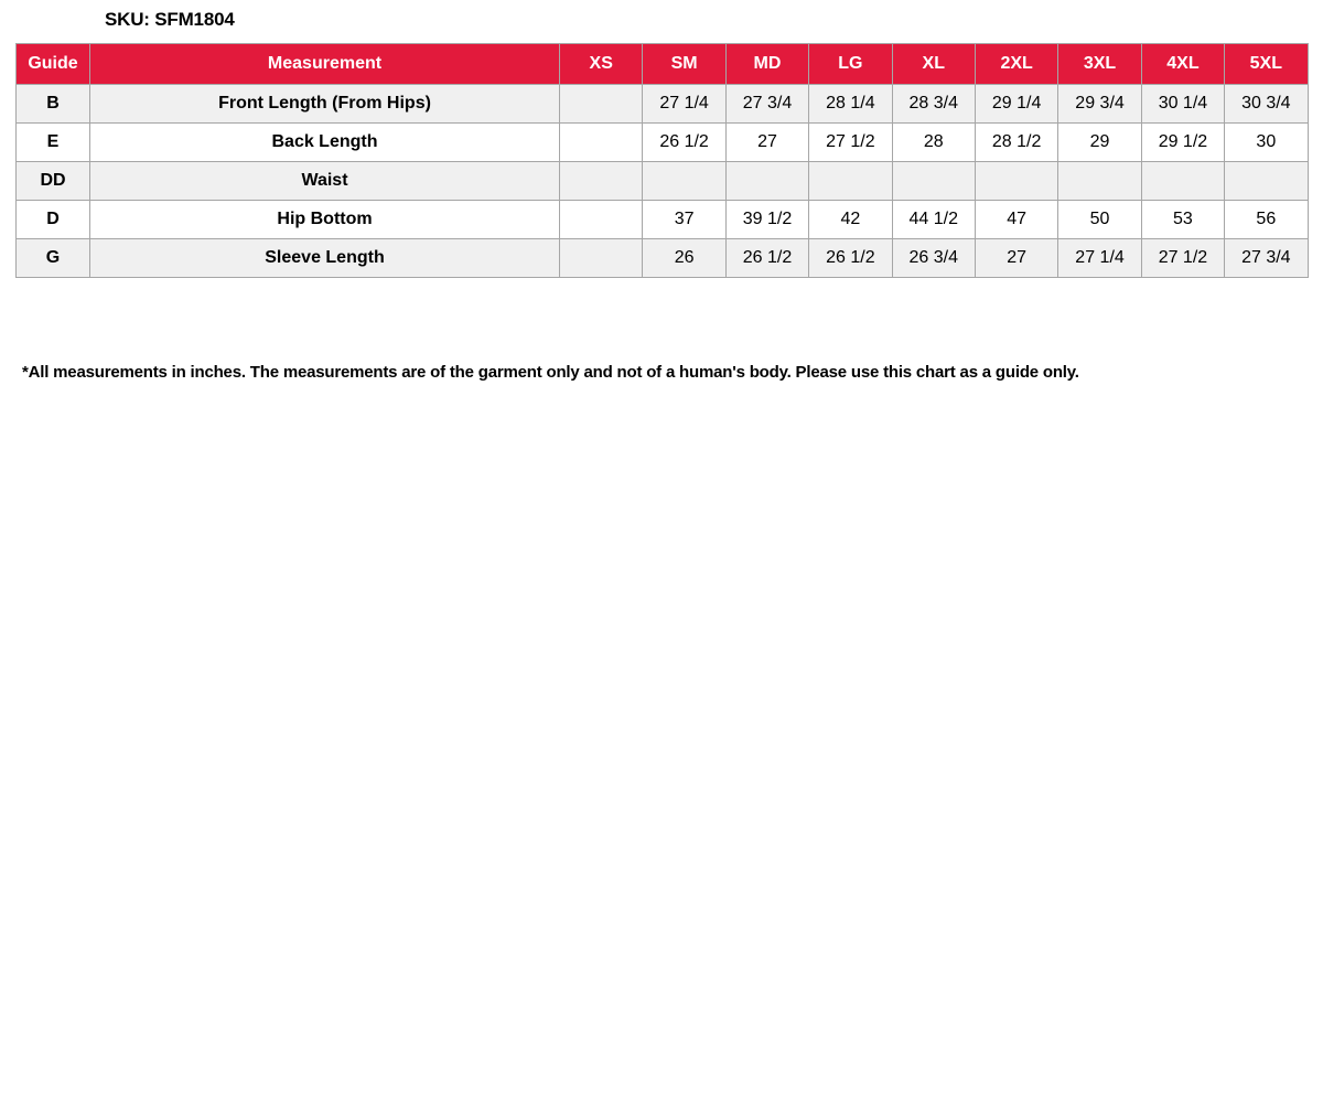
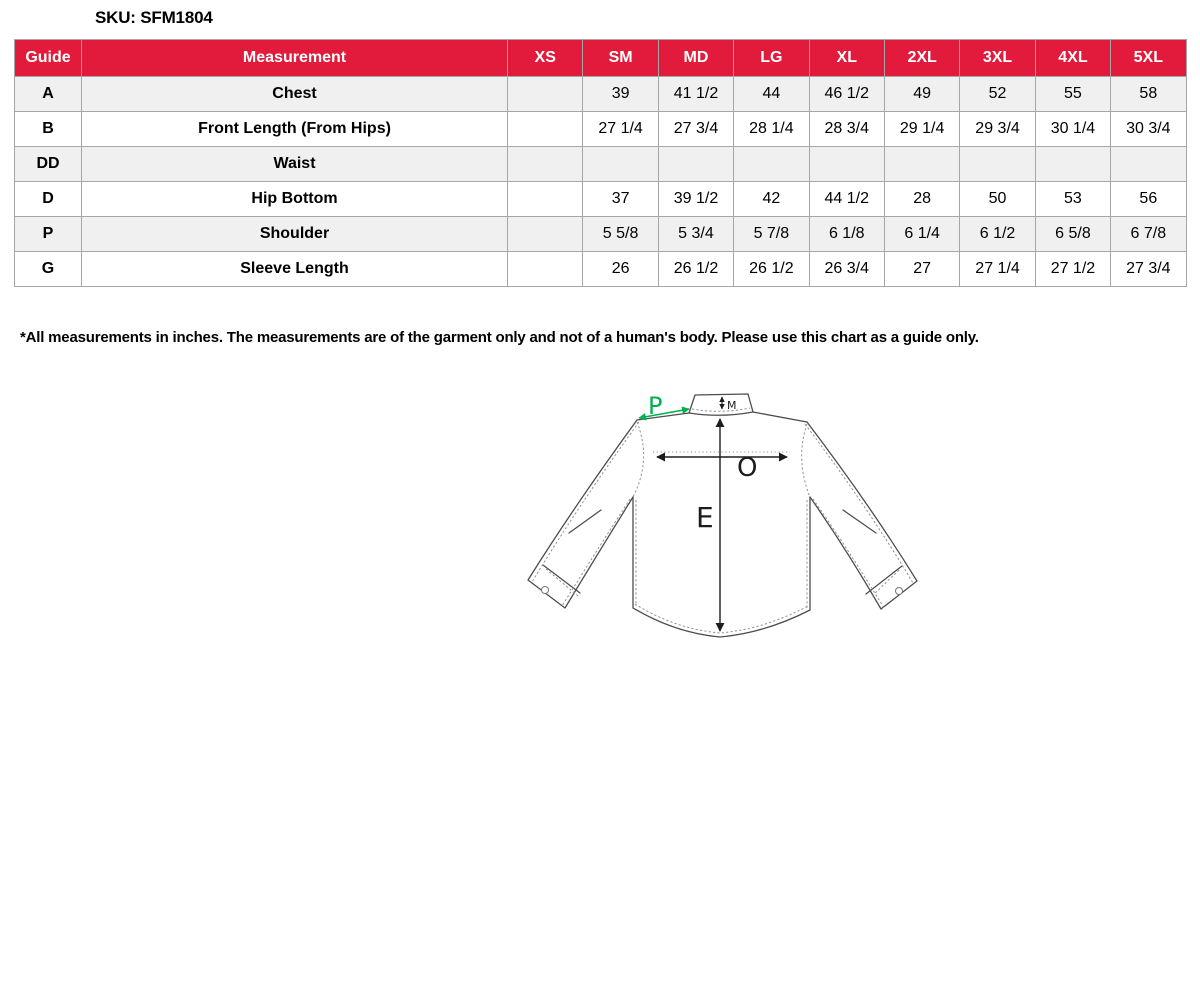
  SKU: SFM1804
  Guide	Measurement	XS	SM	MD	LG	XL	2XL	3XL	4XL	5XL
+ A	Chest		39	41 1/2	44	46 1/2	49	52	55	58
  B	Front Length (From Hips)		27 1/4	27 3/4	28 1/4	28 3/4	29 1/4	29 3/4	30 1/4	30 3/4
- E	Back Length		26 1/2	27	27 1/2	28	28 1/2	29	29 1/2	30
  DD	Waist
- D	Hip Bottom		37	39 1/2	42	44 1/2	47	50	53	56
+ D	Hip Bottom		37	39 1/2	42	44 1/2	28	50	53	56
+ P	Shoulder		5 5/8	5 3/4	5 7/8	6 1/8	6 1/4	6 1/2	6 5/8	6 7/8
  G	Sleeve Length		26	26 1/2	26 1/2	26 3/4	27	27 1/4	27 1/2	27 3/4
  *All measurements in inches. The measurements are of the garment only and not of a human's body. Please use this chart as a guide only.
+ P
+ M
+ O
+ E
